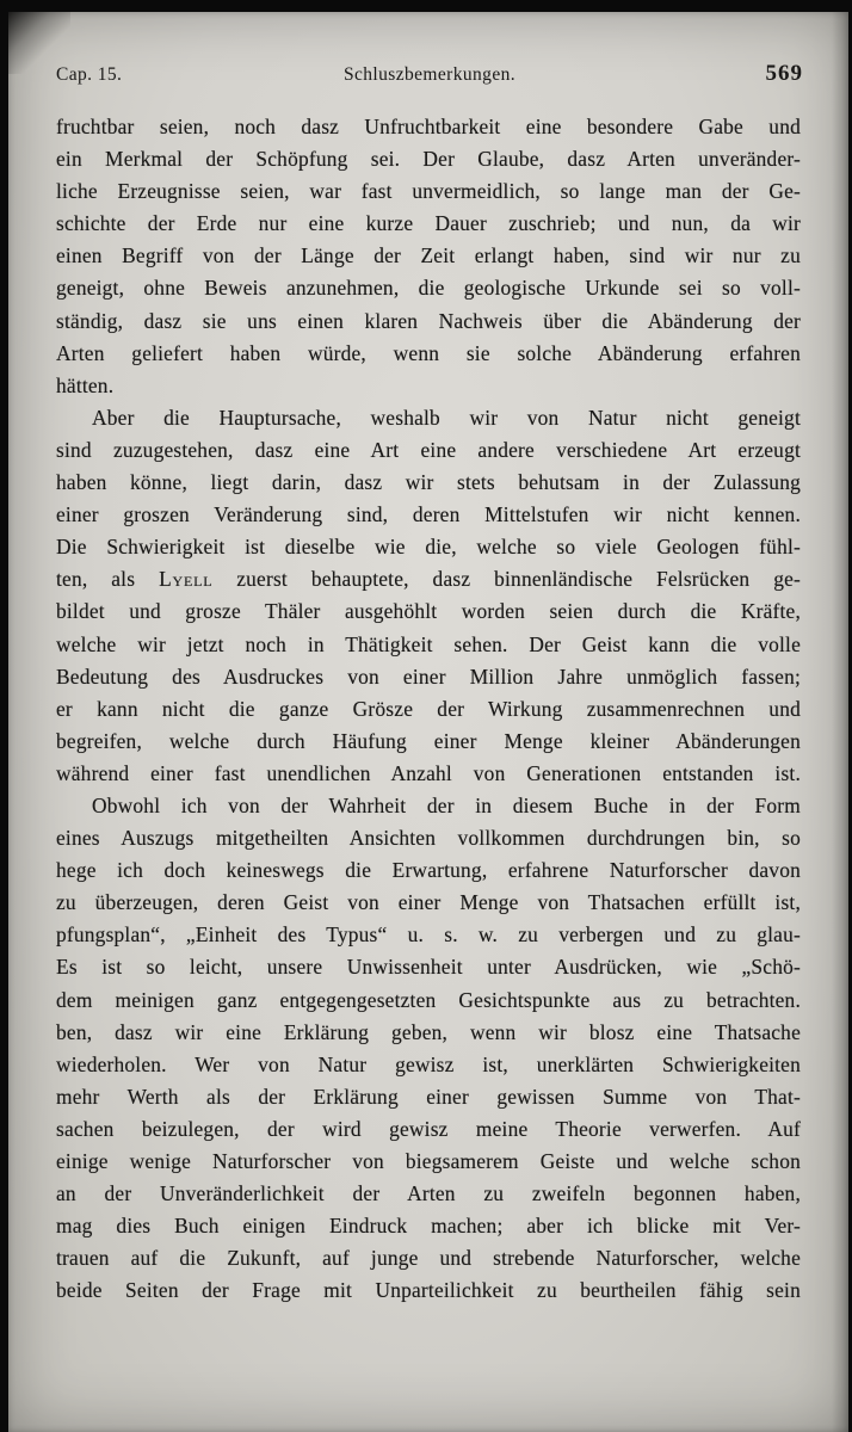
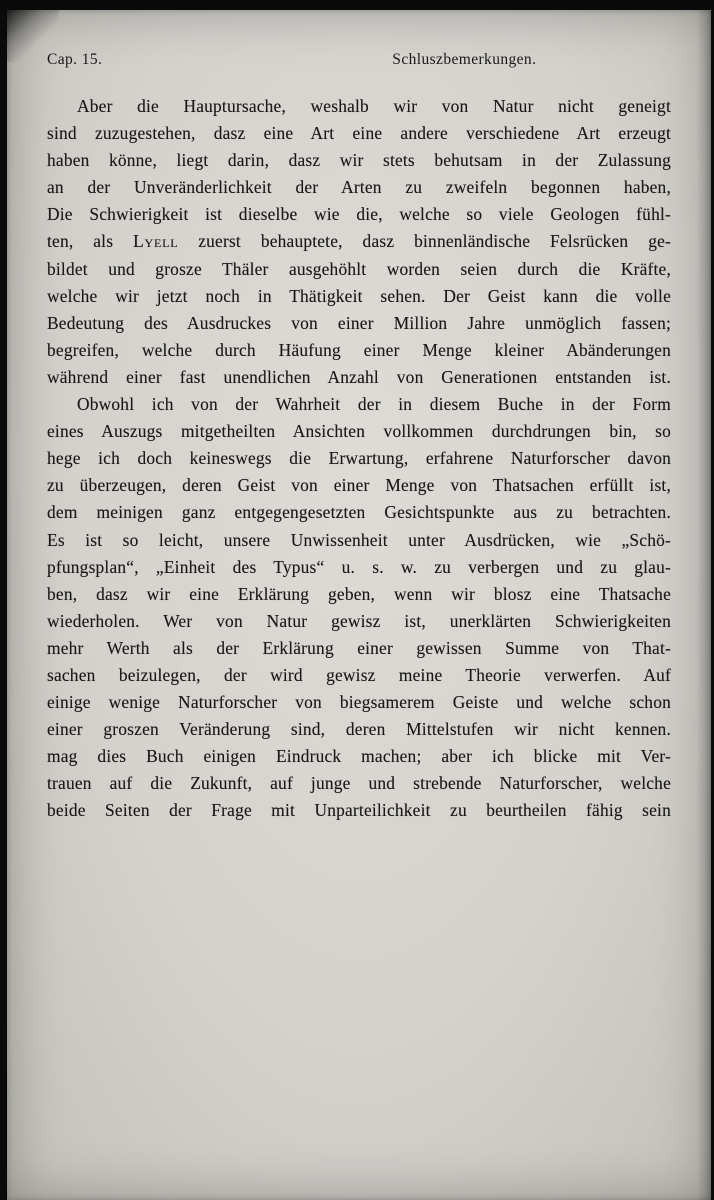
  Cap. 15.
  Schluszbemerkungen.
- 569
- fruchtbar seien, noch dasz Unfruchtbarkeit eine besondere Gabe und
- ein Merkmal der Schöpfung sei. Der Glaube, dasz Arten unveränder-
- liche Erzeugnisse seien, war fast unvermeidlich, so lange man der Ge-
- schichte der Erde nur eine kurze Dauer zuschrieb; und nun, da wir
- einen Begriff von der Länge der Zeit erlangt haben, sind wir nur zu
- geneigt, ohne Beweis anzunehmen, die geologische Urkunde sei so voll-
- ständig, dasz sie uns einen klaren Nachweis über die Abänderung der
- Arten geliefert haben würde, wenn sie solche Abänderung erfahren
- hätten.
  Aber die Hauptursache, weshalb wir von Natur nicht geneigt
  sind zuzugestehen, dasz eine Art eine andere verschiedene Art erzeugt
  haben könne, liegt darin, dasz wir stets behutsam in der Zulassung
- einer groszen Veränderung sind, deren Mittelstufen wir nicht kennen.
+ an der Unveränderlichkeit der Arten zu zweifeln begonnen haben,
  Die Schwierigkeit ist dieselbe wie die, welche so viele Geologen fühl-
  ten, als Lyell zuerst behauptete, dasz binnenländische Felsrücken ge-
  bildet und grosze Thäler ausgehöhlt worden seien durch die Kräfte,
  welche wir jetzt noch in Thätigkeit sehen. Der Geist kann die volle
  Bedeutung des Ausdruckes von einer Million Jahre unmöglich fassen;
- er kann nicht die ganze Grösze der Wirkung zusammenrechnen und
  begreifen, welche durch Häufung einer Menge kleiner Abänderungen
  während einer fast unendlichen Anzahl von Generationen entstanden ist.
  Obwohl ich von der Wahrheit der in diesem Buche in der Form
  eines Auszugs mitgetheilten Ansichten vollkommen durchdrungen bin, so
  hege ich doch keineswegs die Erwartung, erfahrene Naturforscher davon
  zu überzeugen, deren Geist von einer Menge von Thatsachen erfüllt ist,
- pfungsplan“, „Einheit des Typus“ u. s. w. zu verbergen und zu glau-
+ dem meinigen ganz entgegengesetzten Gesichtspunkte aus zu betrachten.
  Es ist so leicht, unsere Unwissenheit unter Ausdrücken, wie „Schö-
- dem meinigen ganz entgegengesetzten Gesichtspunkte aus zu betrachten.
+ pfungsplan“, „Einheit des Typus“ u. s. w. zu verbergen und zu glau-
  ben, dasz wir eine Erklärung geben, wenn wir blosz eine Thatsache
  wiederholen. Wer von Natur gewisz ist, unerklärten Schwierigkeiten
  mehr Werth als der Erklärung einer gewissen Summe von That-
  sachen beizulegen, der wird gewisz meine Theorie verwerfen. Auf
  einige wenige Naturforscher von biegsamerem Geiste und welche schon
- an der Unveränderlichkeit der Arten zu zweifeln begonnen haben,
+ einer groszen Veränderung sind, deren Mittelstufen wir nicht kennen.
  mag dies Buch einigen Eindruck machen; aber ich blicke mit Ver-
  trauen auf die Zukunft, auf junge und strebende Naturforscher, welche
  beide Seiten der Frage mit Unparteilichkeit zu beurtheilen fähig sein
